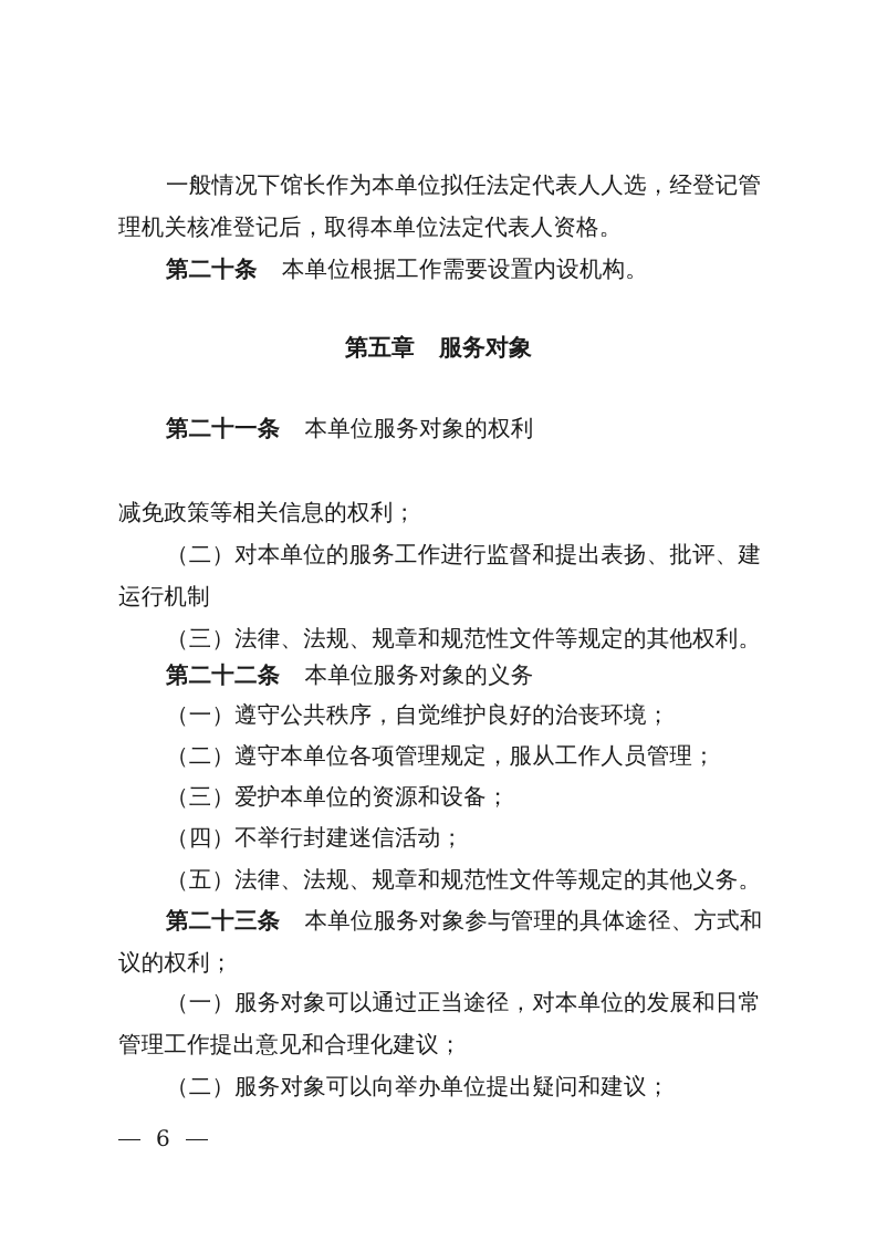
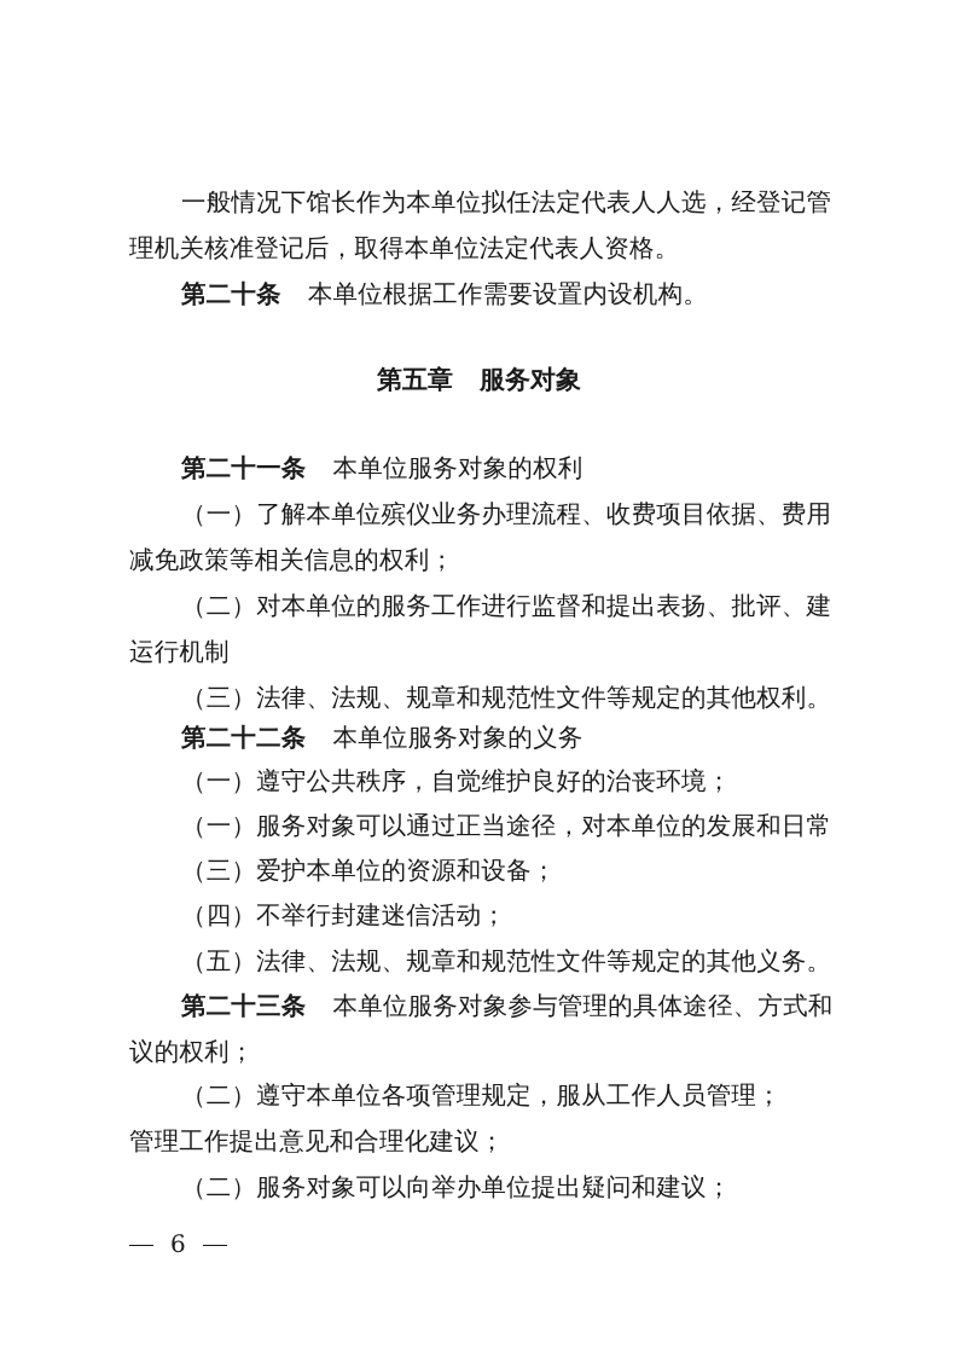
  一般情况下馆长作为本单位拟任法定代表人人选，经登记管
  理机关核准登记后，取得本单位法定代表人资格。
  第二十条 本单位根据工作需要设置内设机构。
  第五章 服务对象
  第二十一条 本单位服务对象的权利
+ （一）了解本单位殡仪业务办理流程、收费项目依据、费用
  减免政策等相关信息的权利；
  （二）对本单位的服务工作进行监督和提出表扬、批评、建
  运行机制
  （三）法律、法规、规章和规范性文件等规定的其他权利。
  第二十二条 本单位服务对象的义务
  （一）遵守公共秩序，自觉维护良好的治丧环境；
- （二）遵守本单位各项管理规定，服从工作人员管理；
+ （一）服务对象可以通过正当途径，对本单位的发展和日常
  （三）爱护本单位的资源和设备；
  （四）不举行封建迷信活动；
  （五）法律、法规、规章和规范性文件等规定的其他义务。
  第二十三条 本单位服务对象参与管理的具体途径、方式和
  议的权利；
- （一）服务对象可以通过正当途径，对本单位的发展和日常
+ （二）遵守本单位各项管理规定，服从工作人员管理；
  管理工作提出意见和合理化建议；
  （二）服务对象可以向举办单位提出疑问和建议；
  6
